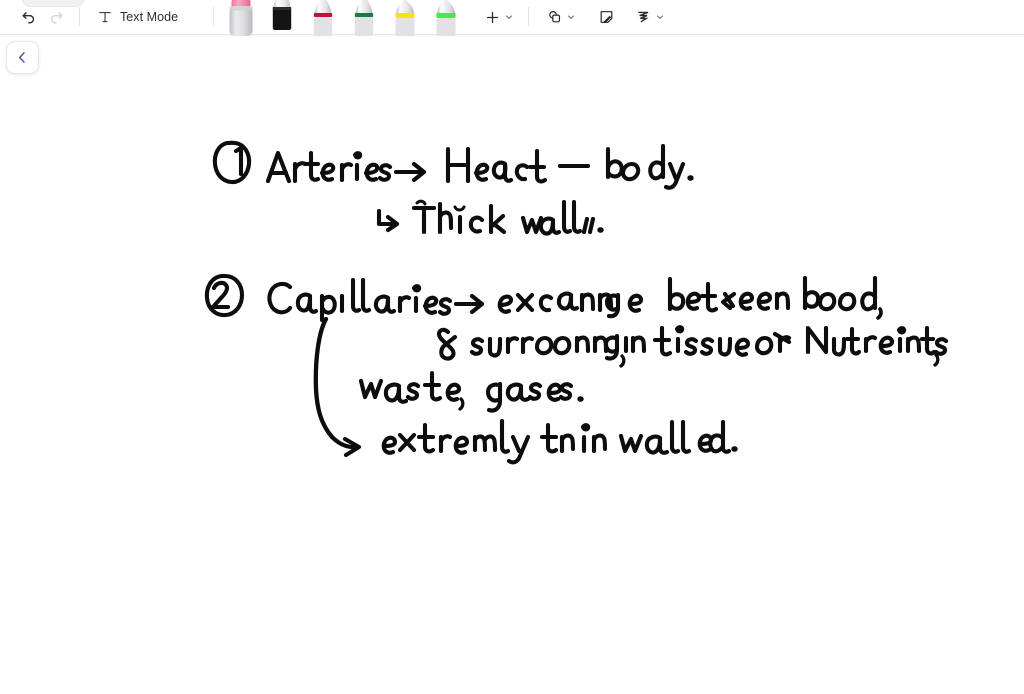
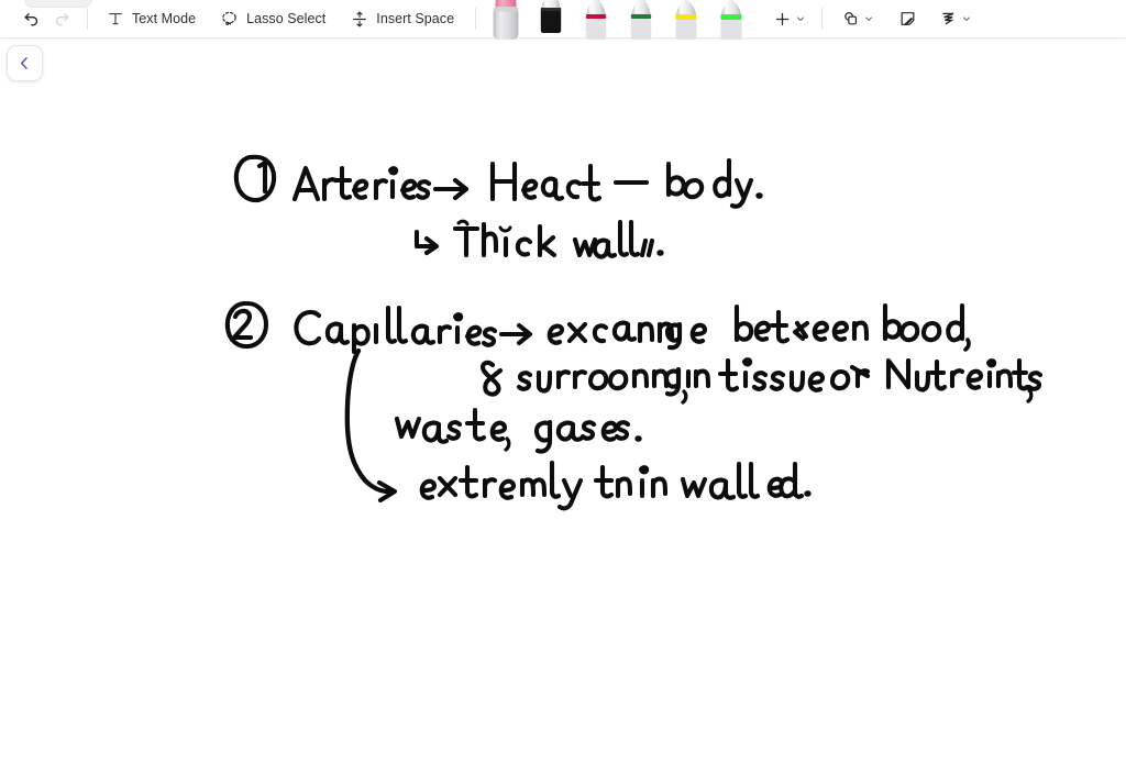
  Text Mode
+ Lasso Select
+ Insert Space
